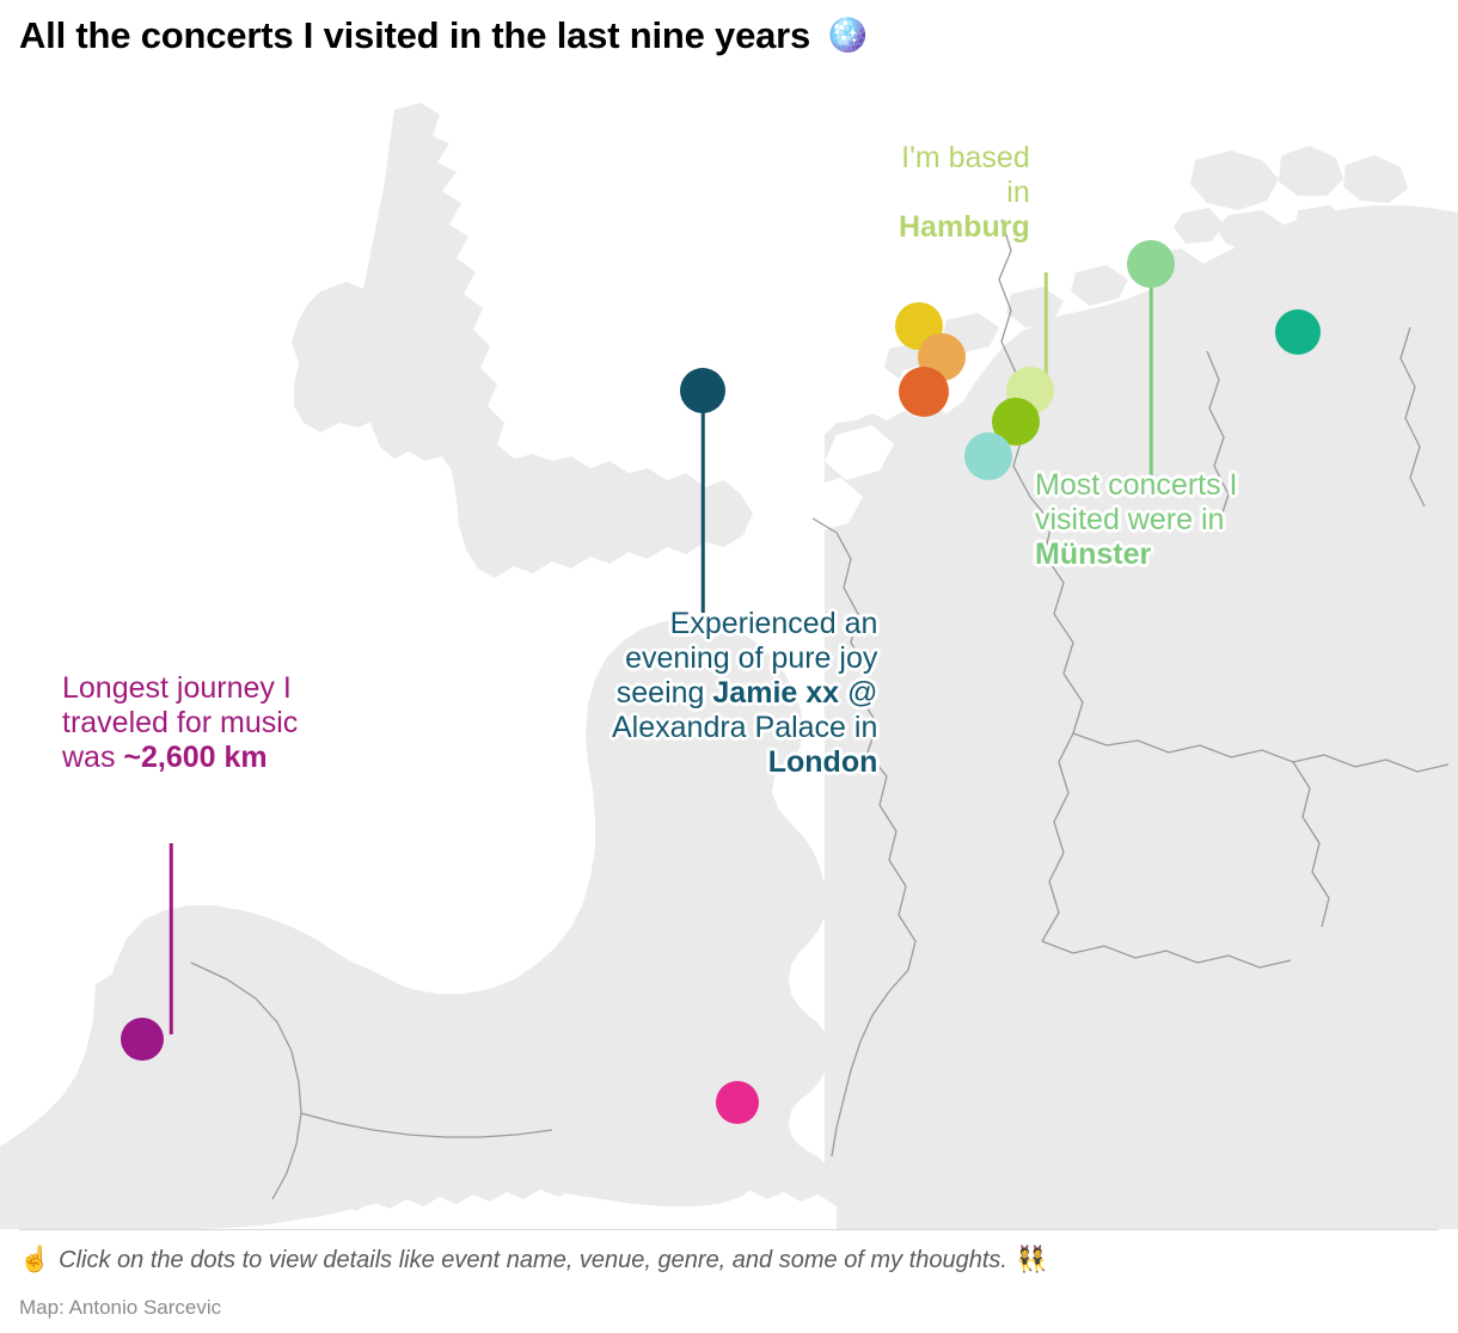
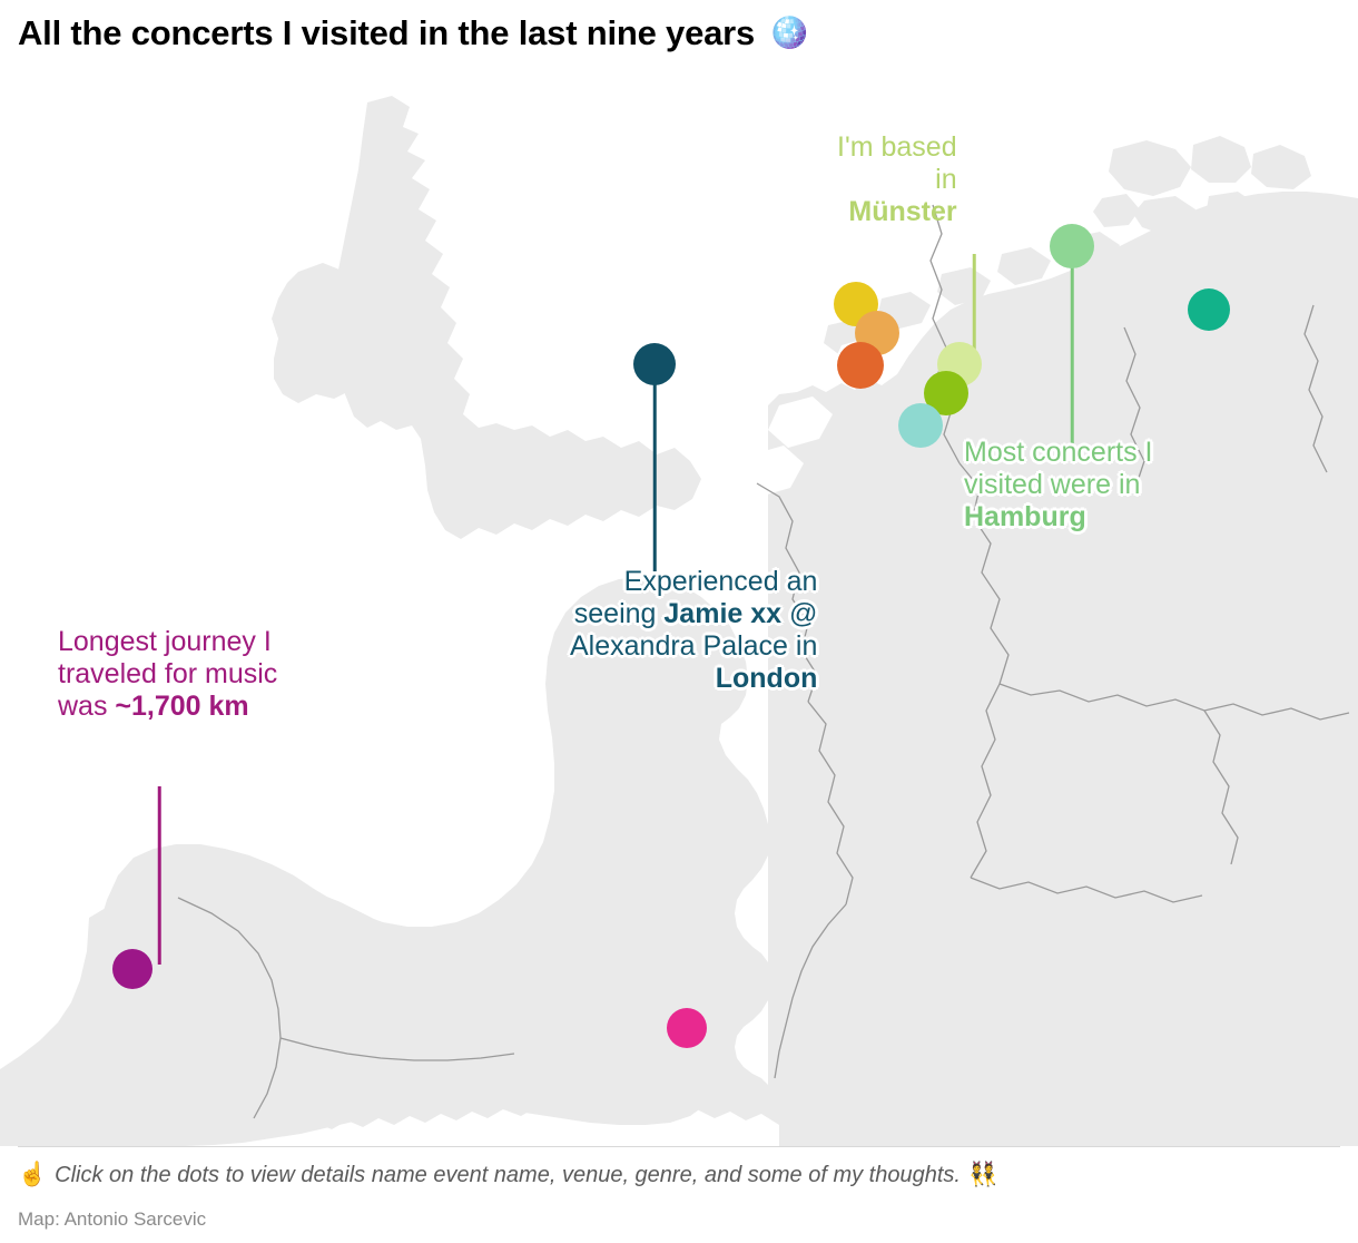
  All the concerts I visited in the last nine years
  🪩
  I'm based
  in
- Hamburg
+ Münster
  Most concerts I
  visited were in
- Münster
+ Hamburg
  Experienced an
- evening of pure joy
  seeing Jamie xx @
  Alexandra Palace in
  London
  Longest journey I
  traveled for music
- was ~2,600 km
+ was ~1,700 km
  ☝️
- Click on the dots to view details like event name, venue, genre, and some of my thoughts.
+ Click on the dots to view details name event name, venue, genre, and some of my thoughts.
  👯
  Map: Antonio Sarcevic
